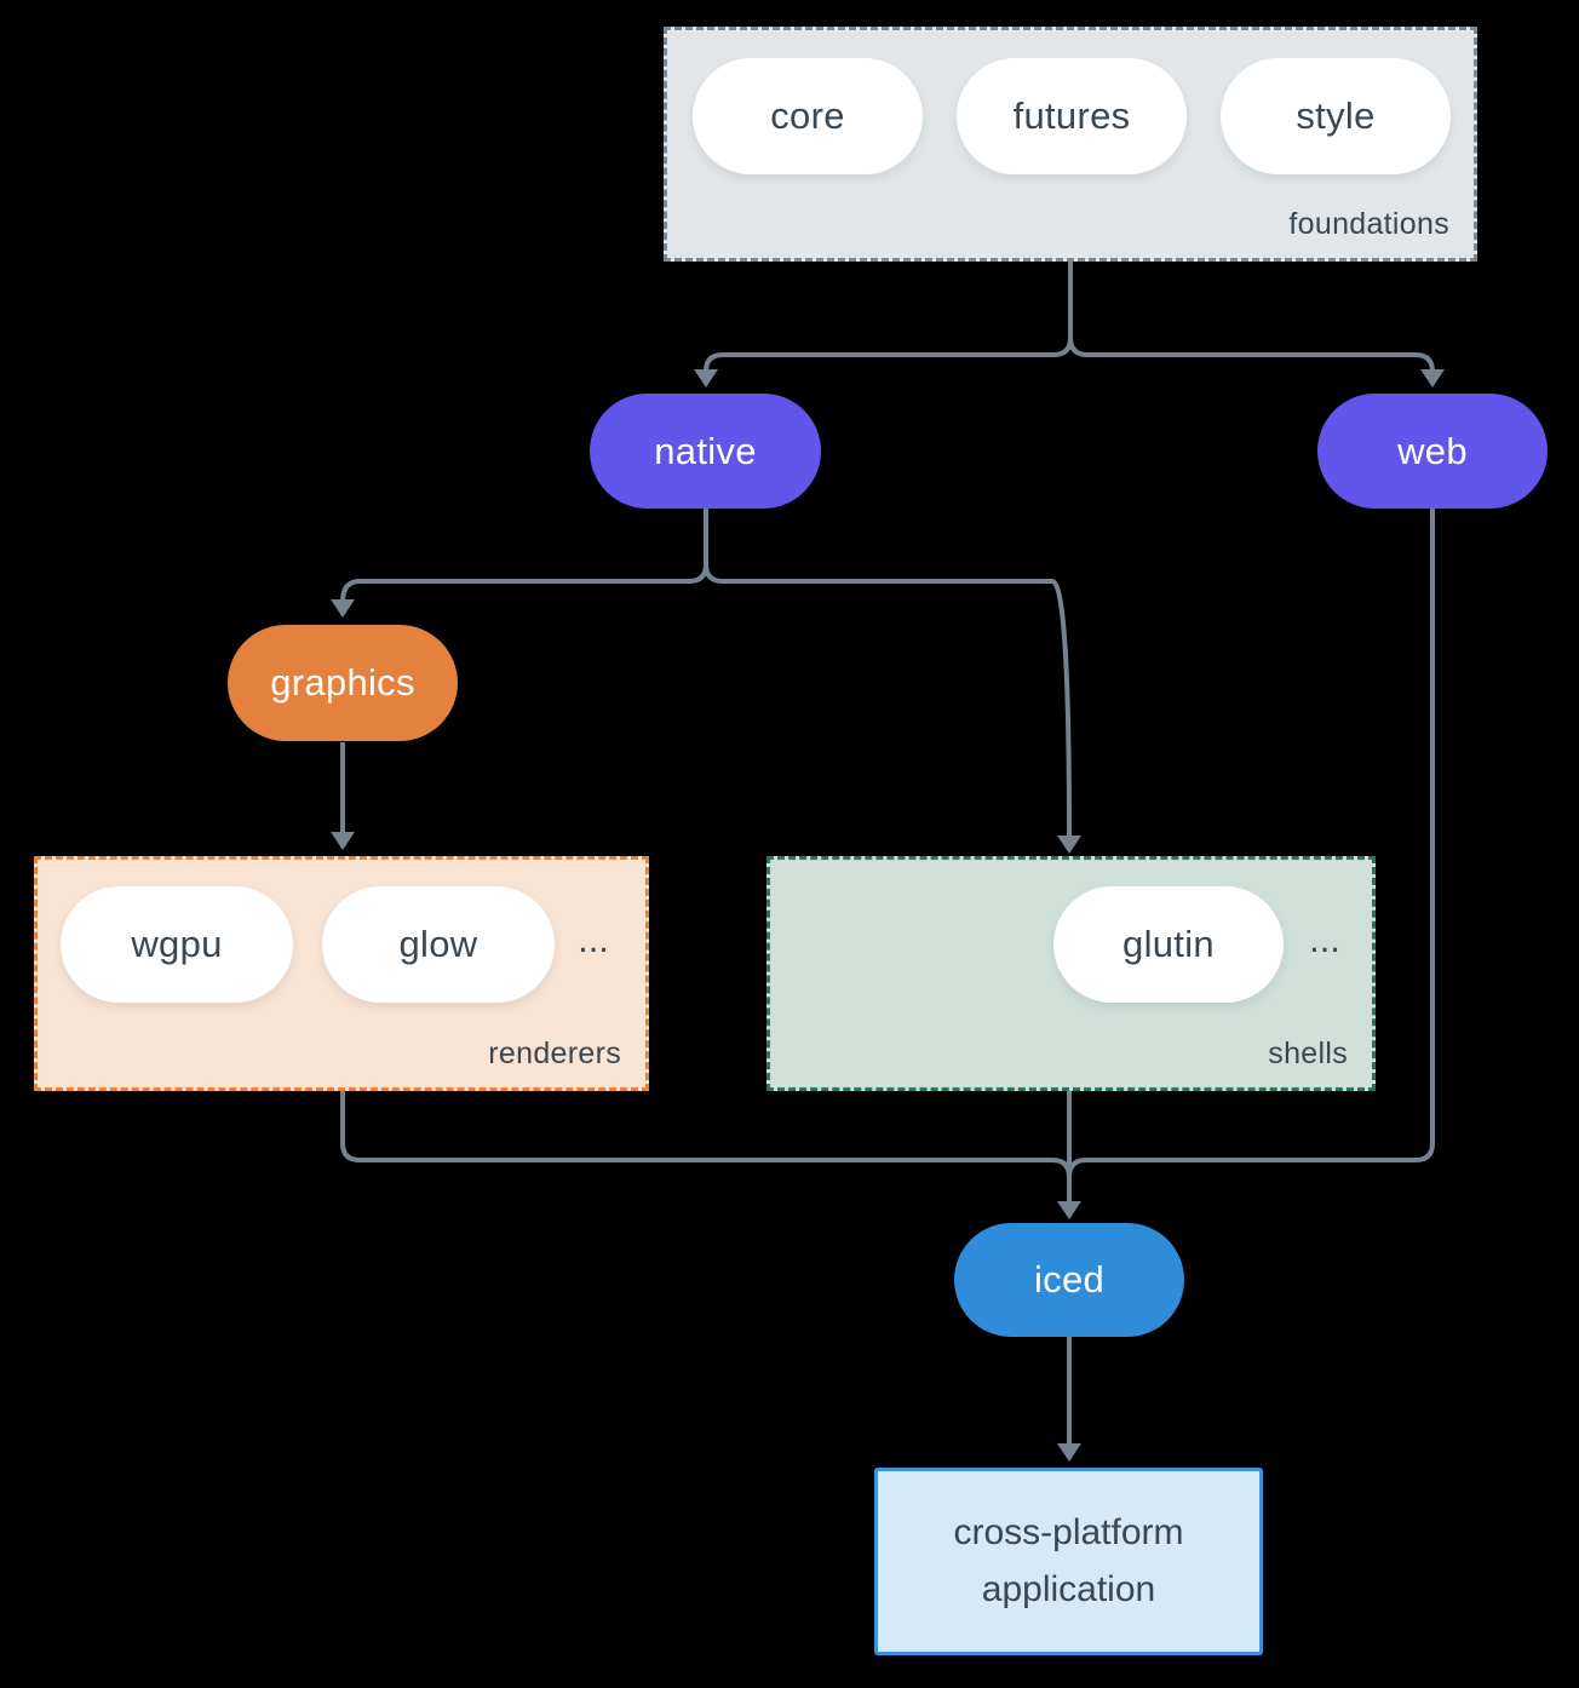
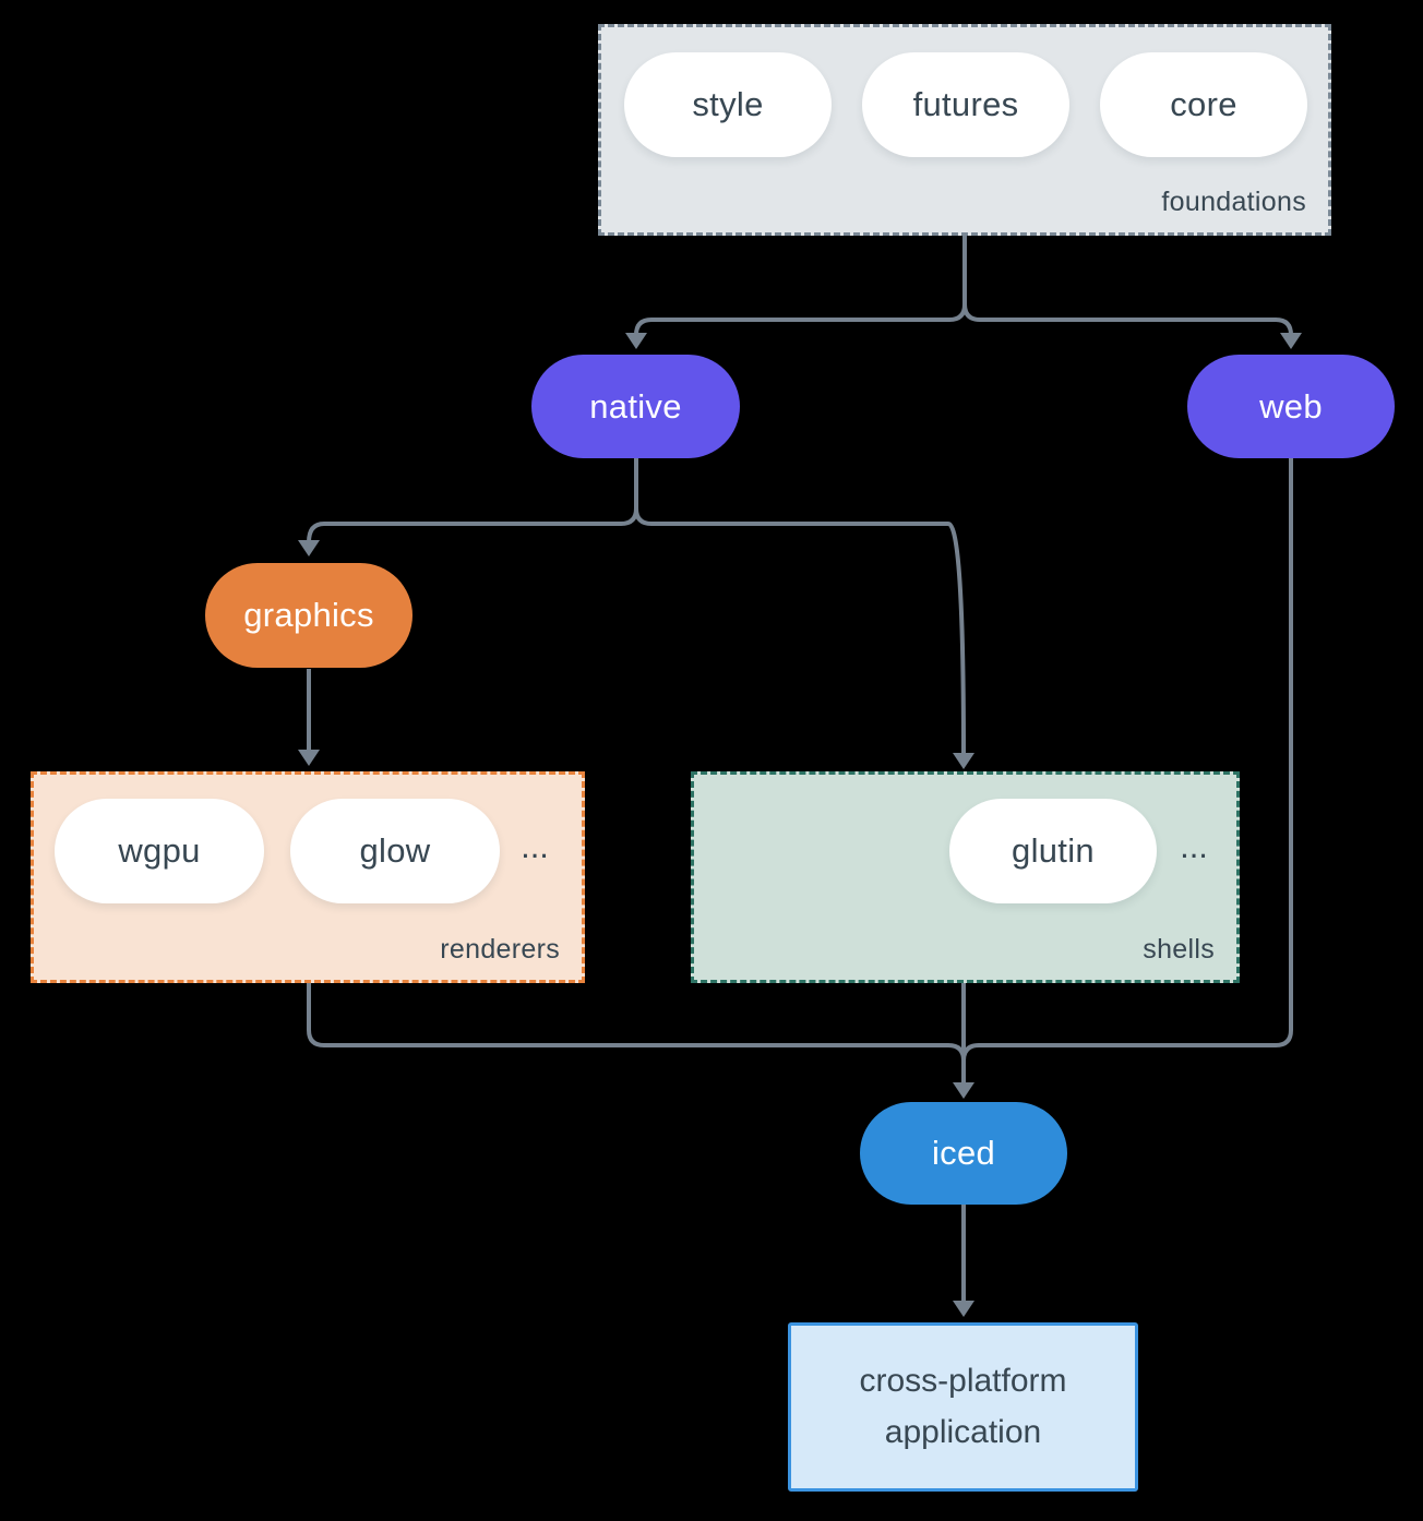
  foundations
- core
+ style
  futures
- style
+ core
  native
  web
  graphics
  renderers
  wgpu
  glow
  ...
  shells
  glutin
  ...
  iced
  cross-platform application
